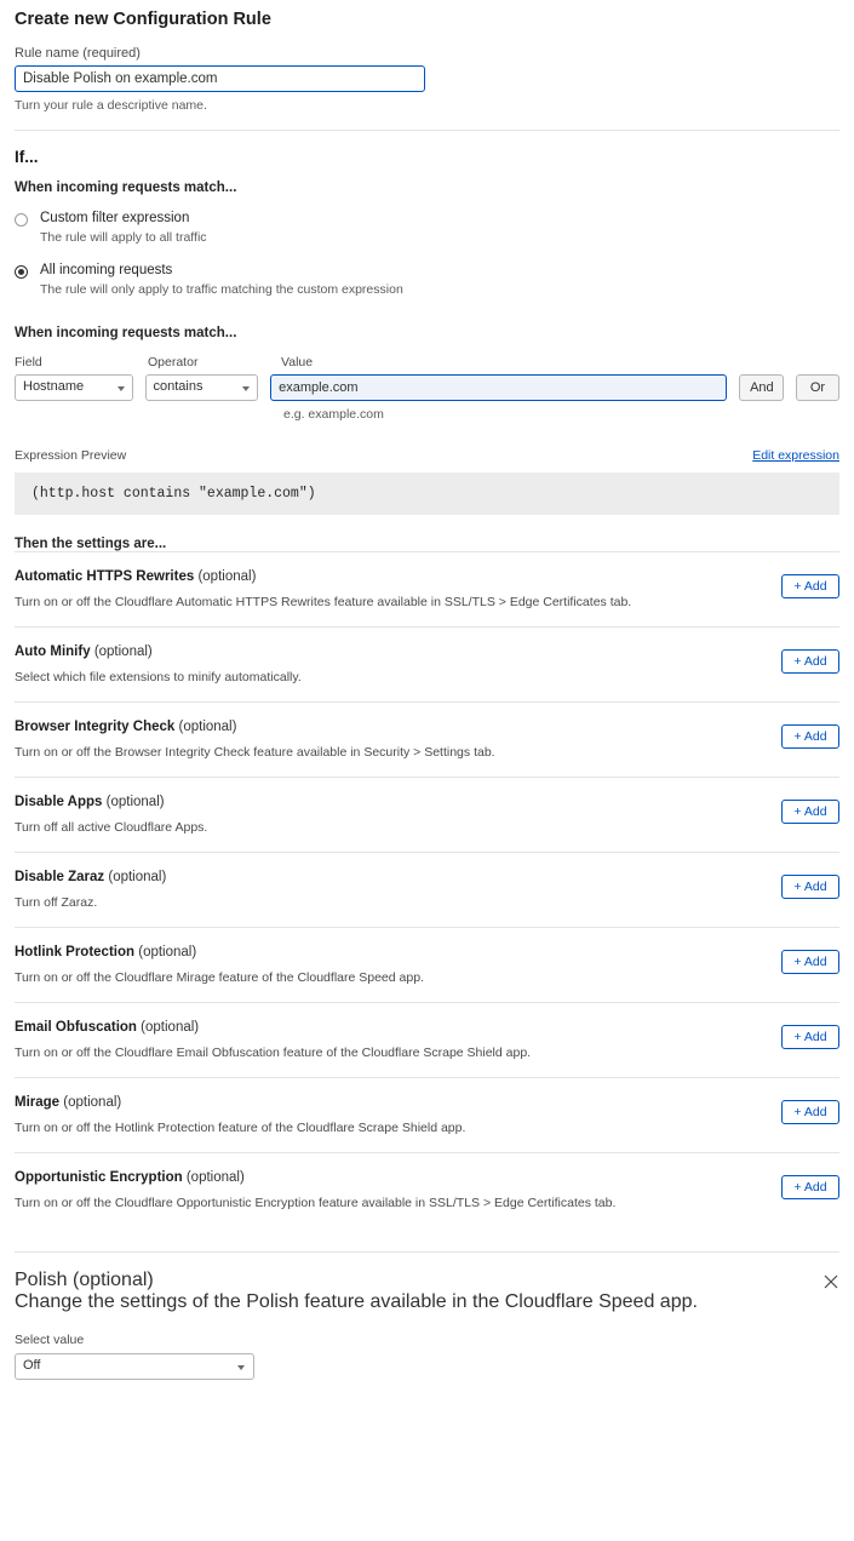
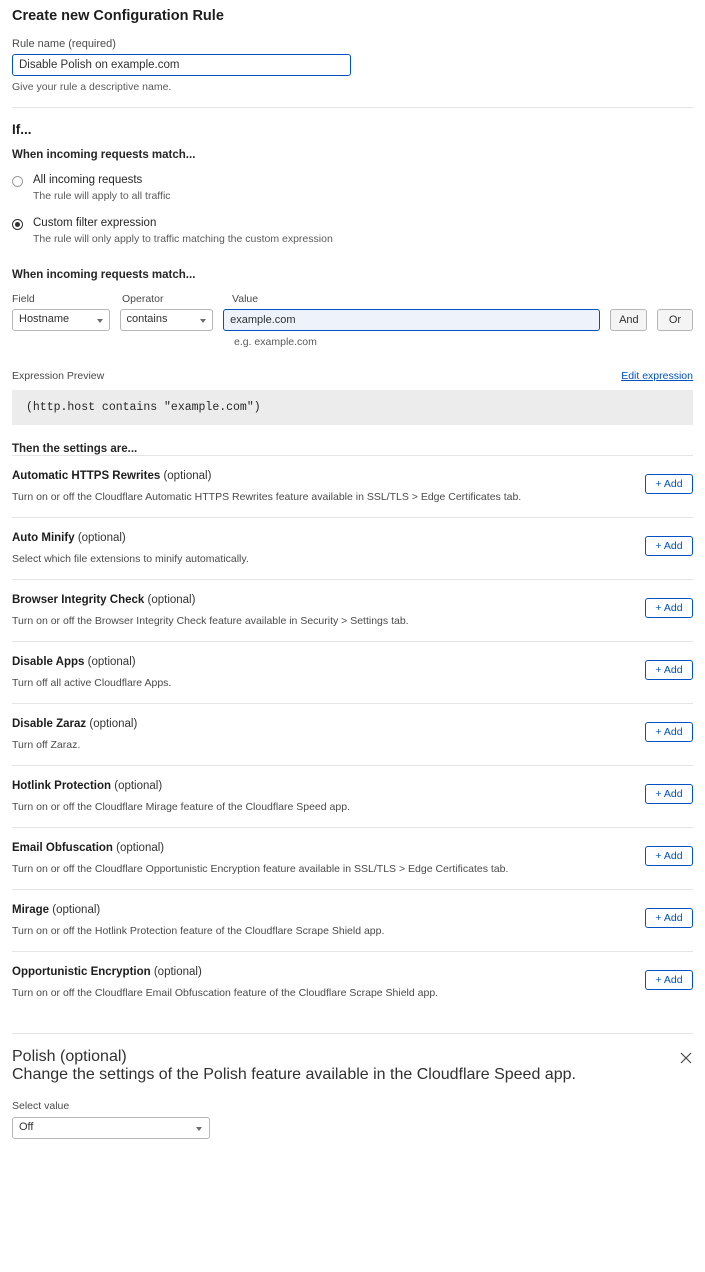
  Create new Configuration Rule
  Rule name (required)
  Disable Polish on example.com
- Turn your rule a descriptive name.
+ Give your rule a descriptive name.
  If...
  When incoming requests match...
- Custom filter expression
+ All incoming requests
  The rule will apply to all traffic
- All incoming requests
+ Custom filter expression
  The rule will only apply to traffic matching the custom expression
  When incoming requests match...
  Field
  Operator
  Value
  Hostname
  contains
  example.com
  And
  Or
  e.g. example.com
  Expression Preview
  Edit expression
  (http.host contains "example.com")
  Then the settings are...
  Automatic HTTPS Rewrites (optional)
  Turn on or off the Cloudflare Automatic HTTPS Rewrites feature available in SSL/TLS > Edge Certificates tab.
  + Add
  Auto Minify (optional)
  Select which file extensions to minify automatically.
  + Add
  Browser Integrity Check (optional)
  Turn on or off the Browser Integrity Check feature available in Security > Settings tab.
  + Add
  Disable Apps (optional)
  Turn off all active Cloudflare Apps.
  + Add
  Disable Zaraz (optional)
  Turn off Zaraz.
  + Add
  Hotlink Protection (optional)
  Turn on or off the Cloudflare Mirage feature of the Cloudflare Speed app.
  + Add
  Email Obfuscation (optional)
- Turn on or off the Cloudflare Email Obfuscation feature of the Cloudflare Scrape Shield app.
+ Turn on or off the Cloudflare Opportunistic Encryption feature available in SSL/TLS > Edge Certificates tab.
  + Add
  Mirage (optional)
  Turn on or off the Hotlink Protection feature of the Cloudflare Scrape Shield app.
  + Add
  Opportunistic Encryption (optional)
- Turn on or off the Cloudflare Opportunistic Encryption feature available in SSL/TLS > Edge Certificates tab.
+ Turn on or off the Cloudflare Email Obfuscation feature of the Cloudflare Scrape Shield app.
  + Add
  Polish (optional)
  Change the settings of the Polish feature available in the Cloudflare Speed app.
  Select value
  Off
